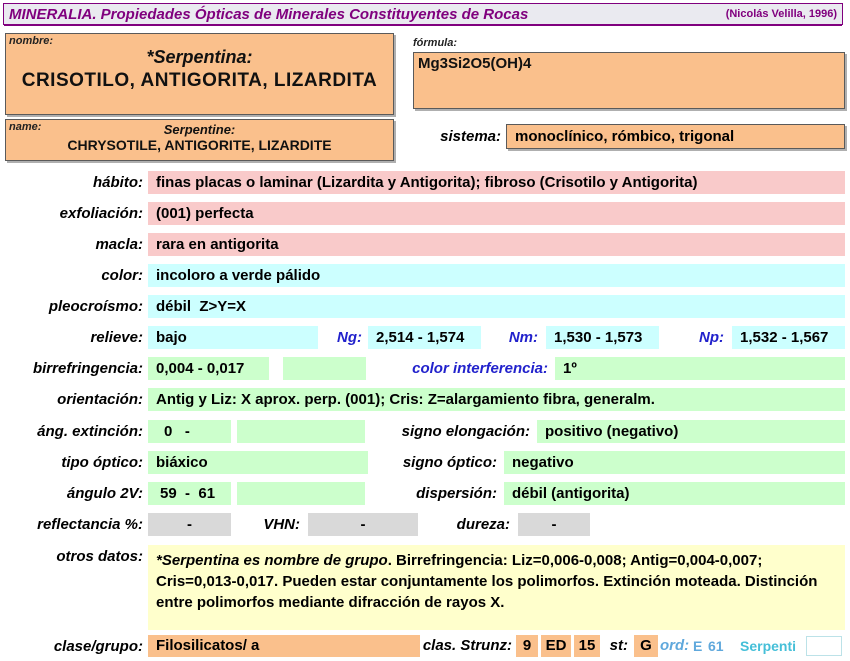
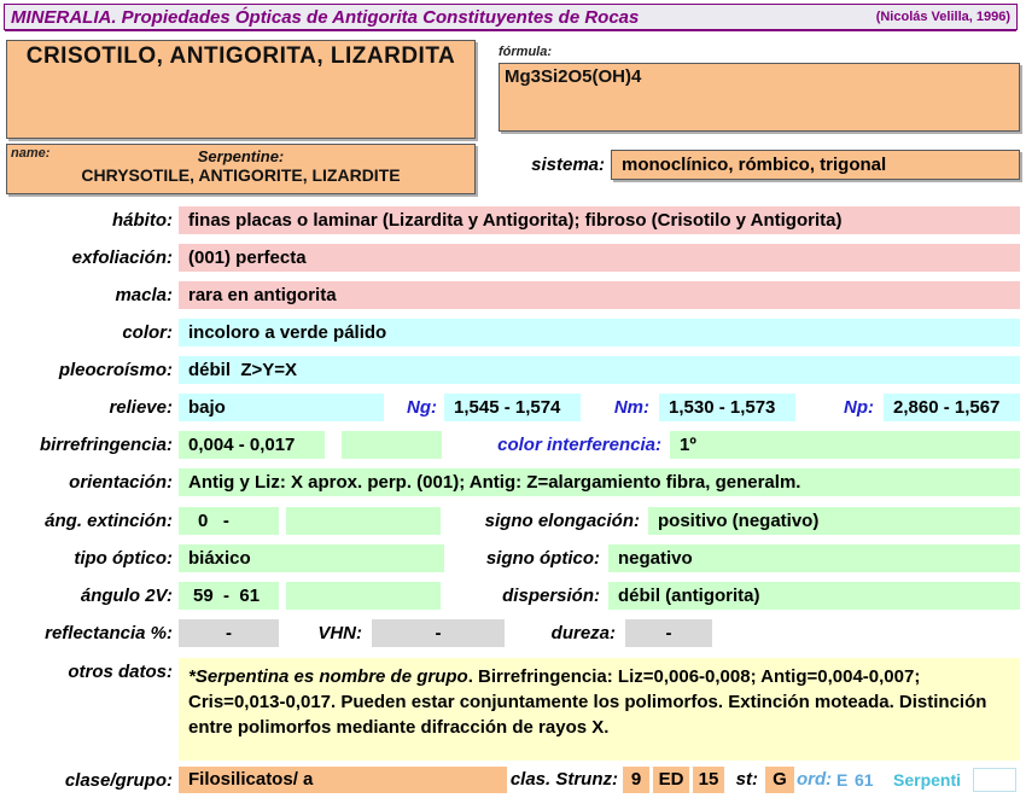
- MINERALIA. Propiedades Ópticas de Minerales Constituyentes de Rocas
+ MINERALIA. Propiedades Ópticas de Antigorita Constituyentes de Rocas
  (Nicolás Velilla, 1996)
- nombre:
- *Serpentina:
  CRISOTILO, ANTIGORITA, LIZARDITA
  fórmula:
  Mg3Si2O5(OH)4
  name:
  Serpentine:
  CHRYSOTILE, ANTIGORITE, LIZARDITE
  sistema:
  monoclínico, rómbico, trigonal
  hábito:
  finas placas o laminar (Lizardita y Antigorita); fibroso (Crisotilo y Antigorita)
  exfoliación:
  (001) perfecta
  macla:
  rara en antigorita
  color:
  incoloro a verde pálido
  pleocroísmo:
  débil Z>Y=X
  relieve:
  bajo
  Ng:
- 2,514 - 1,574
+ 1,545 - 1,574
  Nm:
  1,530 - 1,573
  Np:
- 1,532 - 1,567
+ 2,860 - 1,567
  birrefringencia:
  0,004 - 0,017
  color interferencia:
  1º
  orientación:
- Antig y Liz: X aprox. perp. (001); Cris: Z=alargamiento fibra, generalm.
+ Antig y Liz: X aprox. perp. (001); Antig: Z=alargamiento fibra, generalm.
  áng. extinción:
  0 -
  signo elongación:
  positivo (negativo)
  tipo óptico:
  biáxico
  signo óptico:
  negativo
  ángulo 2V:
  59 - 61
  dispersión:
  débil (antigorita)
  reflectancia %:
  -
  VHN:
  -
  dureza:
  -
  otros datos:
  *Serpentina es nombre de grupo. Birrefringencia: Liz=0,006-0,008; Antig=0,004-0,007; Cris=0,013-0,017. Pueden estar conjuntamente los polimorfos. Extinción moteada. Distinción entre polimorfos mediante difracción de rayos X.
  clase/grupo:
  Filosilicatos/ a
  clas. Strunz:
  9
  ED
  15
  st:
  G
  ord:
  E
  61
  Serpenti
